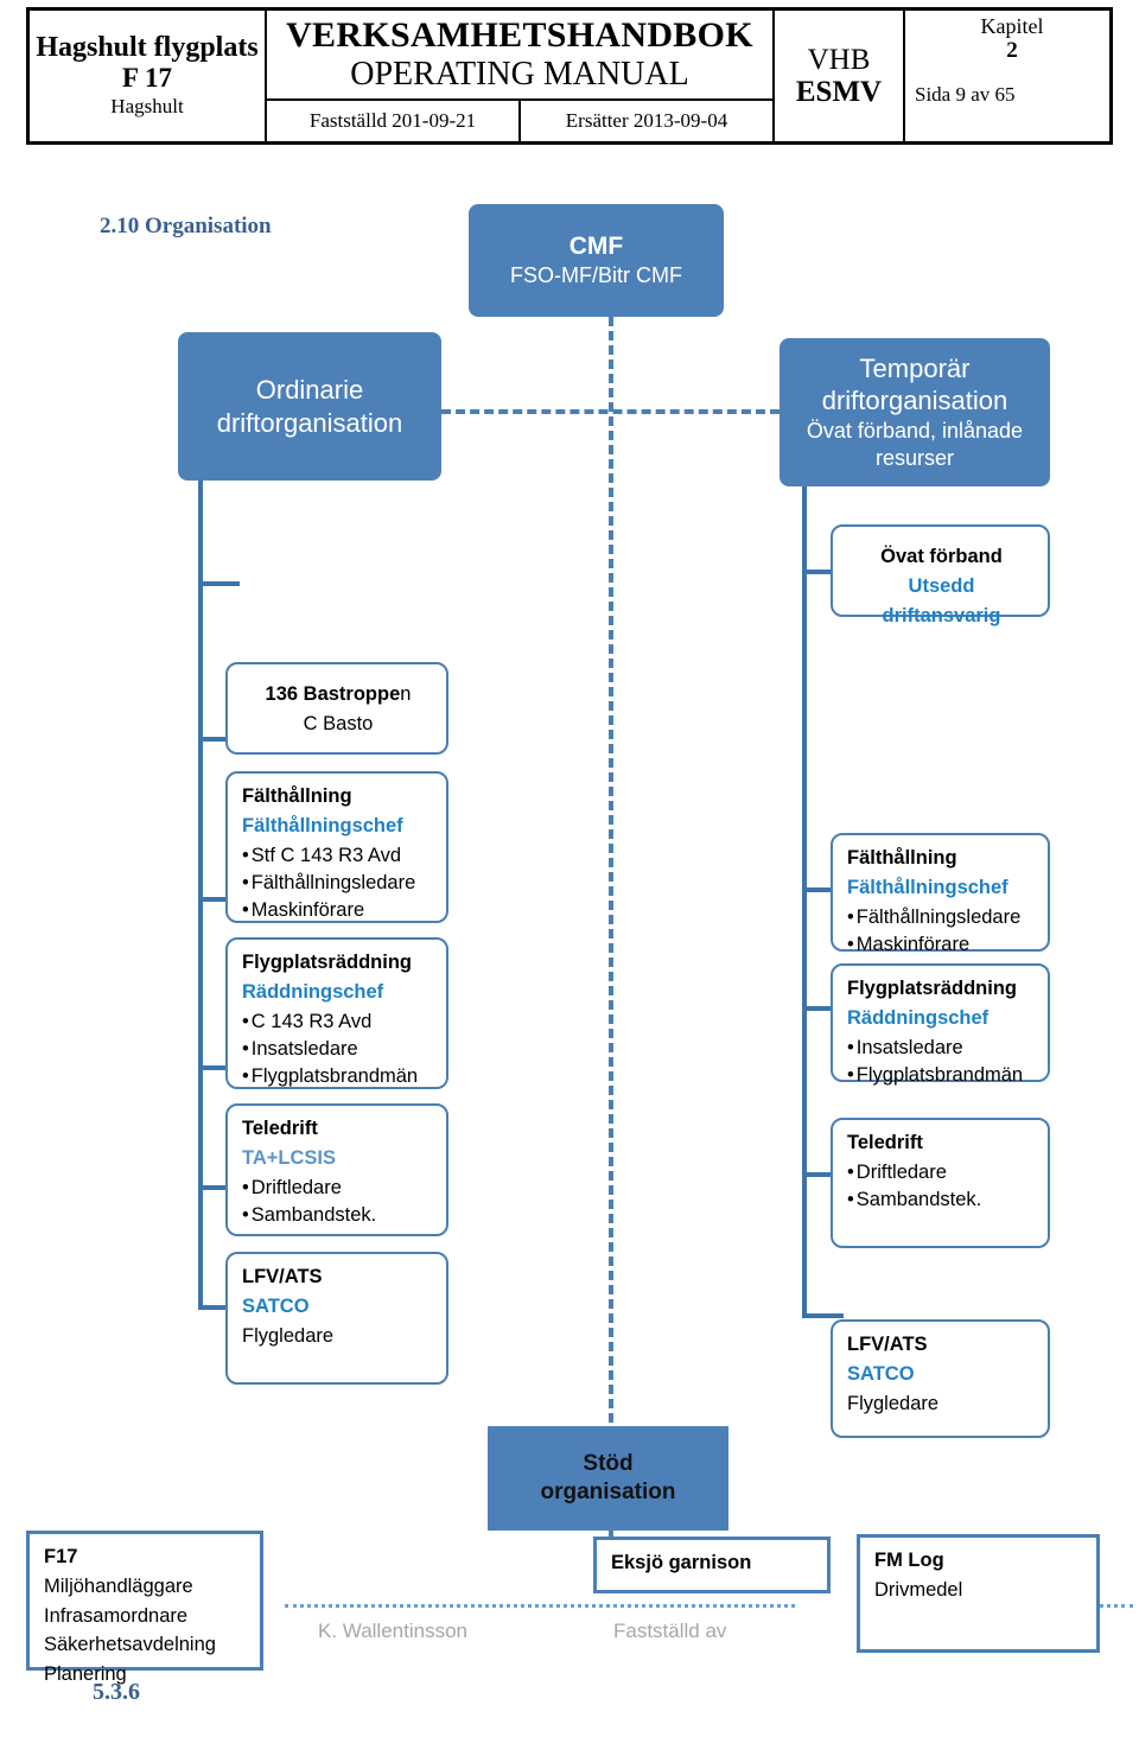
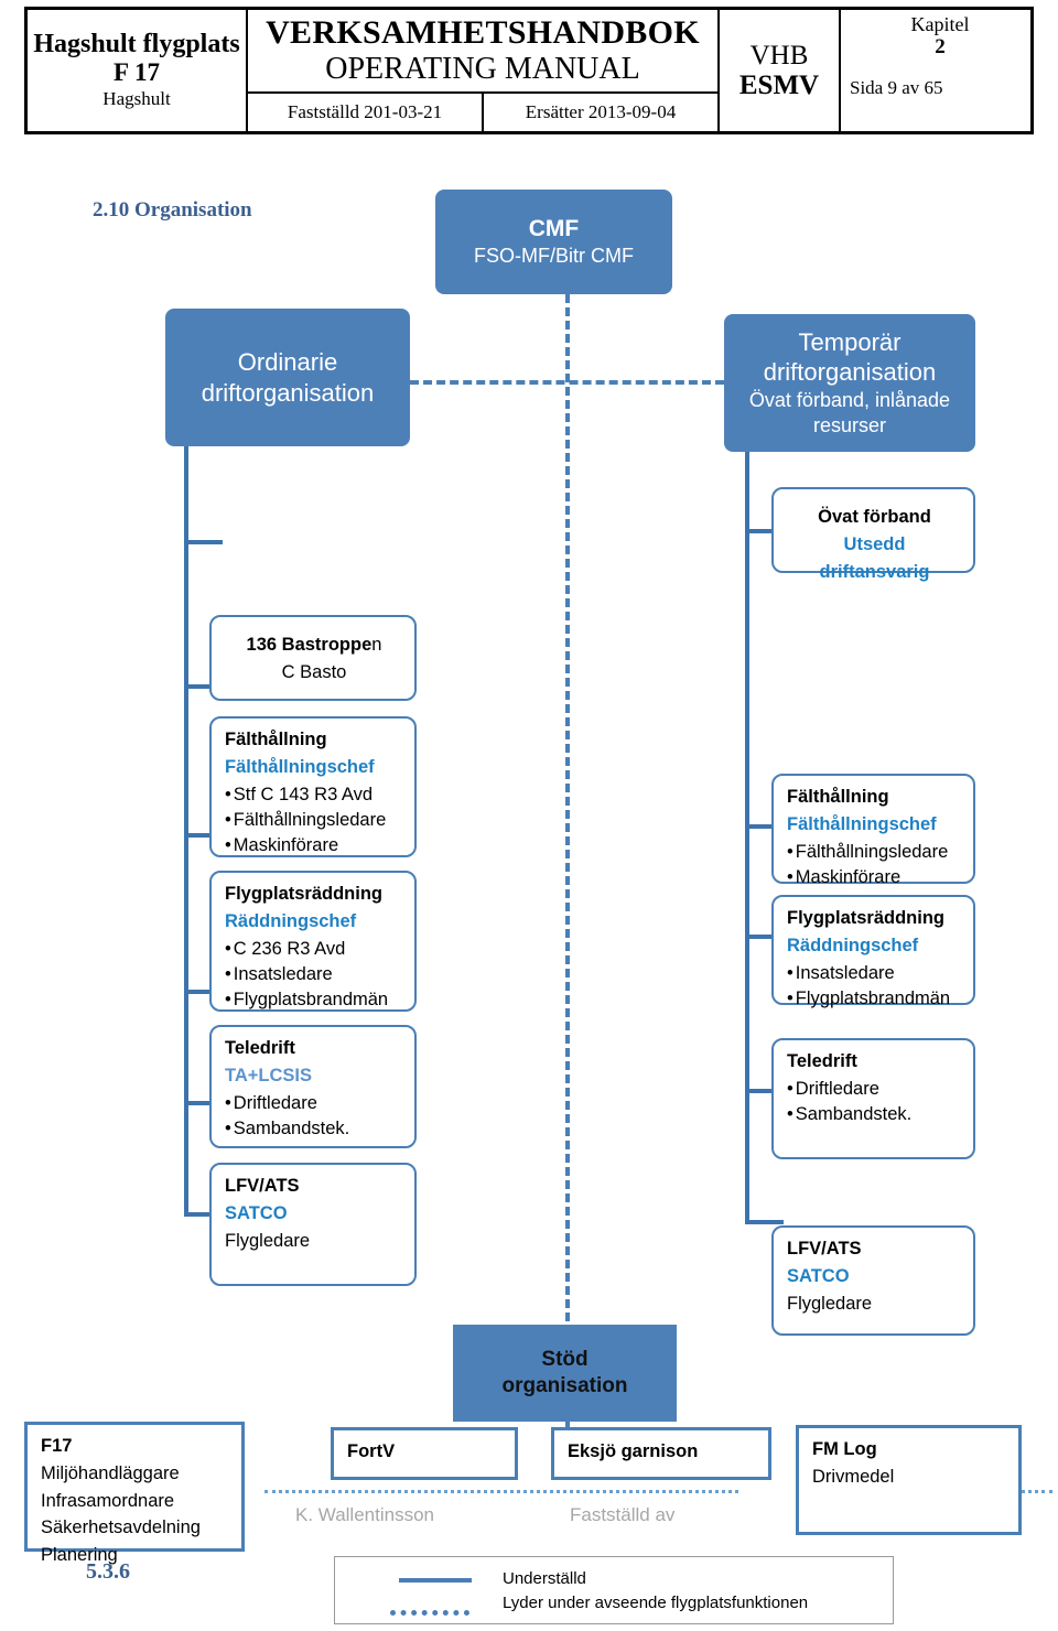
  Hagshult flygplats
  F 17
  Hagshult
  VERKSAMHETSHANDBOK
  OPERATING MANUAL
- Fastställd 201-09-21
+ Fastställd 201-03-21
  Ersätter 2013-09-04
  VHB
  ESMV
  Kapitel
  2
  Sida 9 av 65
  2.10 Organisation
  CMF
  FSO-MF/Bitr CMF
  Ordinarie driftorganisation
  Temporär driftorganisation
  Övat förband, inlånade resurser
  136 Bastroppen
  C Basto
  Fälthållning
  Fälthållningschef
  Stf C 143 R3 Avd
  Fälthållningsledare
  Maskinförare
  Flygplatsräddning
  Räddningschef
- C 143 R3 Avd
+ C 236 R3 Avd
  Insatsledare
  Flygplatsbrandmän
  Teledrift
  TA+LCSIS
  Driftledare
  Sambandstek.
  LFV/ATS
  SATCO
  Flygledare
  Övat förband
  Utsedd driftansvarig
  Fälthållning
  Fälthållningschef
  Fälthållningsledare
  Maskinförare
  Flygplatsräddning
  Räddningschef
  Insatsledare
  Flygplatsbrandmän
  Teledrift
  Driftledare
  Sambandstek.
  LFV/ATS
  SATCO
  Flygledare
  Stöd
  organisation
  F17
  Miljöhandläggare
  Infrasamordnare
  Säkerhetsavdelning
  Planering
  5.3.6
+ FortV
  Eksjö garnison
  FM Log
  Drivmedel
  K. Wallentinsson
  Fastställd av
+ Underställd
+ Lyder under avseende flygplatsfunktionen
